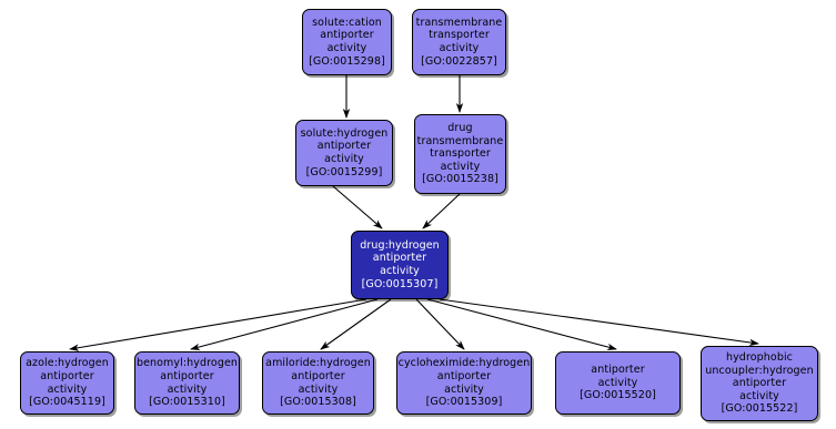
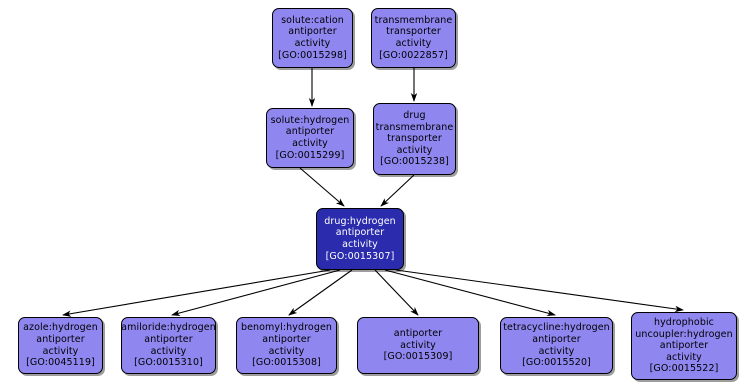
  solute:cation
  antiporter
  activity
  [GO:0015298]
  transmembrane
  transporter
  activity
  [GO:0022857]
  solute:hydrogen
  antiporter
  activity
  [GO:0015299]
  drug
  transmembrane
  transporter
  activity
  [GO:0015238]
  drug:hydrogen
  antiporter
  activity
  [GO:0015307]
  azole:hydrogen
  antiporter
  activity
  [GO:0045119]
- benomyl:hydrogen
+ amiloride:hydrogen
  antiporter
  activity
  [GO:0015310]
- amiloride:hydrogen
+ benomyl:hydrogen
  antiporter
  activity
  [GO:0015308]
- cycloheximide:hydrogen
  antiporter
  activity
  [GO:0015309]
+ tetracycline:hydrogen
  antiporter
  activity
  [GO:0015520]
  hydrophobic
  uncoupler:hydrogen
  antiporter
  activity
  [GO:0015522]
